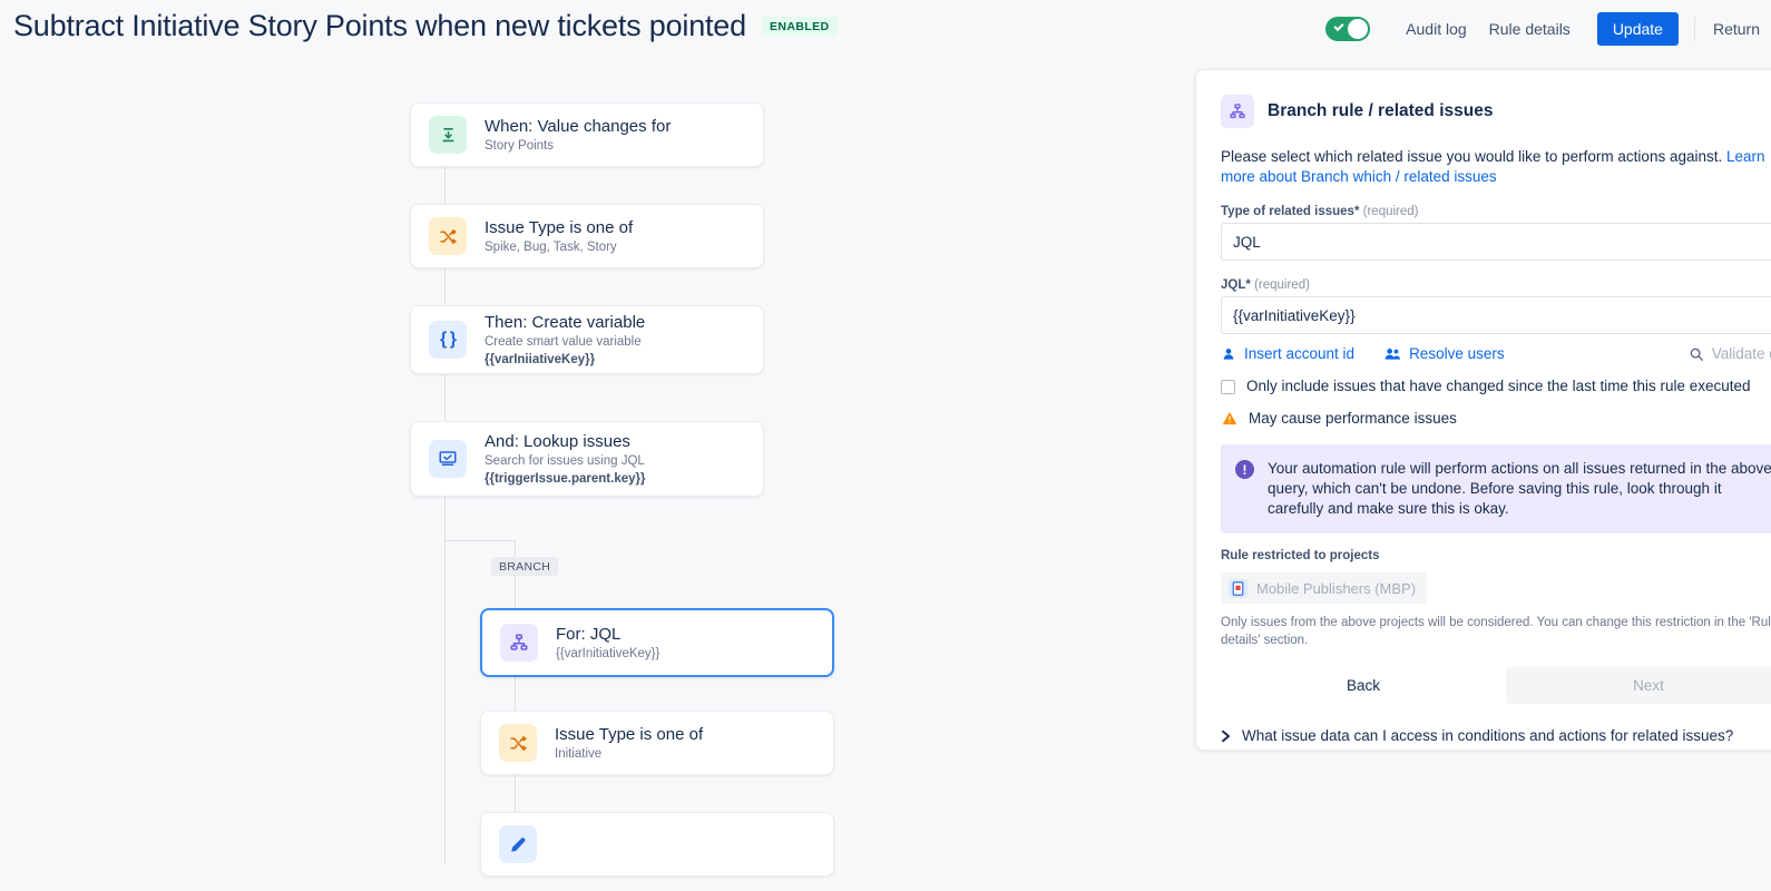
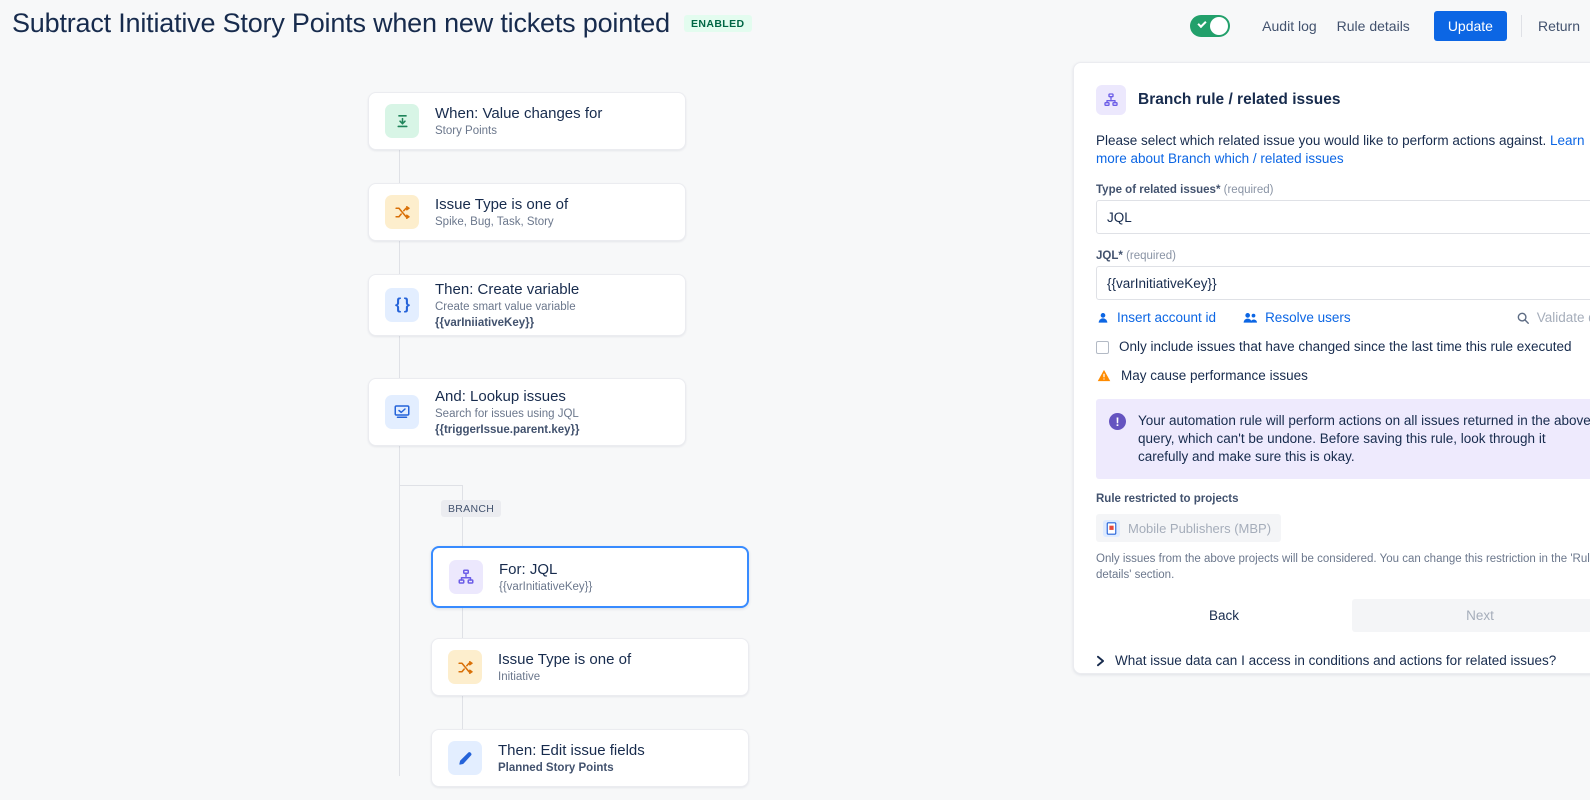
  Subtract Initiative Story Points when new tickets pointed
  ENABLED
  Audit log
  Rule details
  Update
  Return
  When: Value changes for
  Story Points
  Issue Type is one of
  Spike, Bug, Task, Story
  { }
  Then: Create variable
  Create smart value variable
  {{varIniiativeKey}}
  And: Lookup issues
  Search for issues using JQL
  {{triggerIssue.parent.key}}
  BRANCH
  For: JQL
  {{varInitiativeKey}}
  Issue Type is one of
  Initiative
+ Then: Edit issue fields
+ Planned Story Points
  Branch rule / related issues
  Please select which related issue you would like to perform actions against. Learn more about Branch which / related issues
  Type of related issues* (required)
  JQL
  JQL* (required)
  {{varInitiativeKey}}
  Insert account id
  Resolve users
  Only include issues that have changed since the last time this rule executed
  May cause performance issues
  !
  Your automation rule will perform actions on all issues returned in the above query, which can't be undone. Before saving this rule, look through it carefully and make sure this is okay.
  Rule restricted to projects
  Mobile Publishers (MBP)
  Only issues from the above projects will be considered. You can change this restriction in the 'Rul details' section.
  Back
  Next
  What issue data can I access in conditions and actions for related issues?
